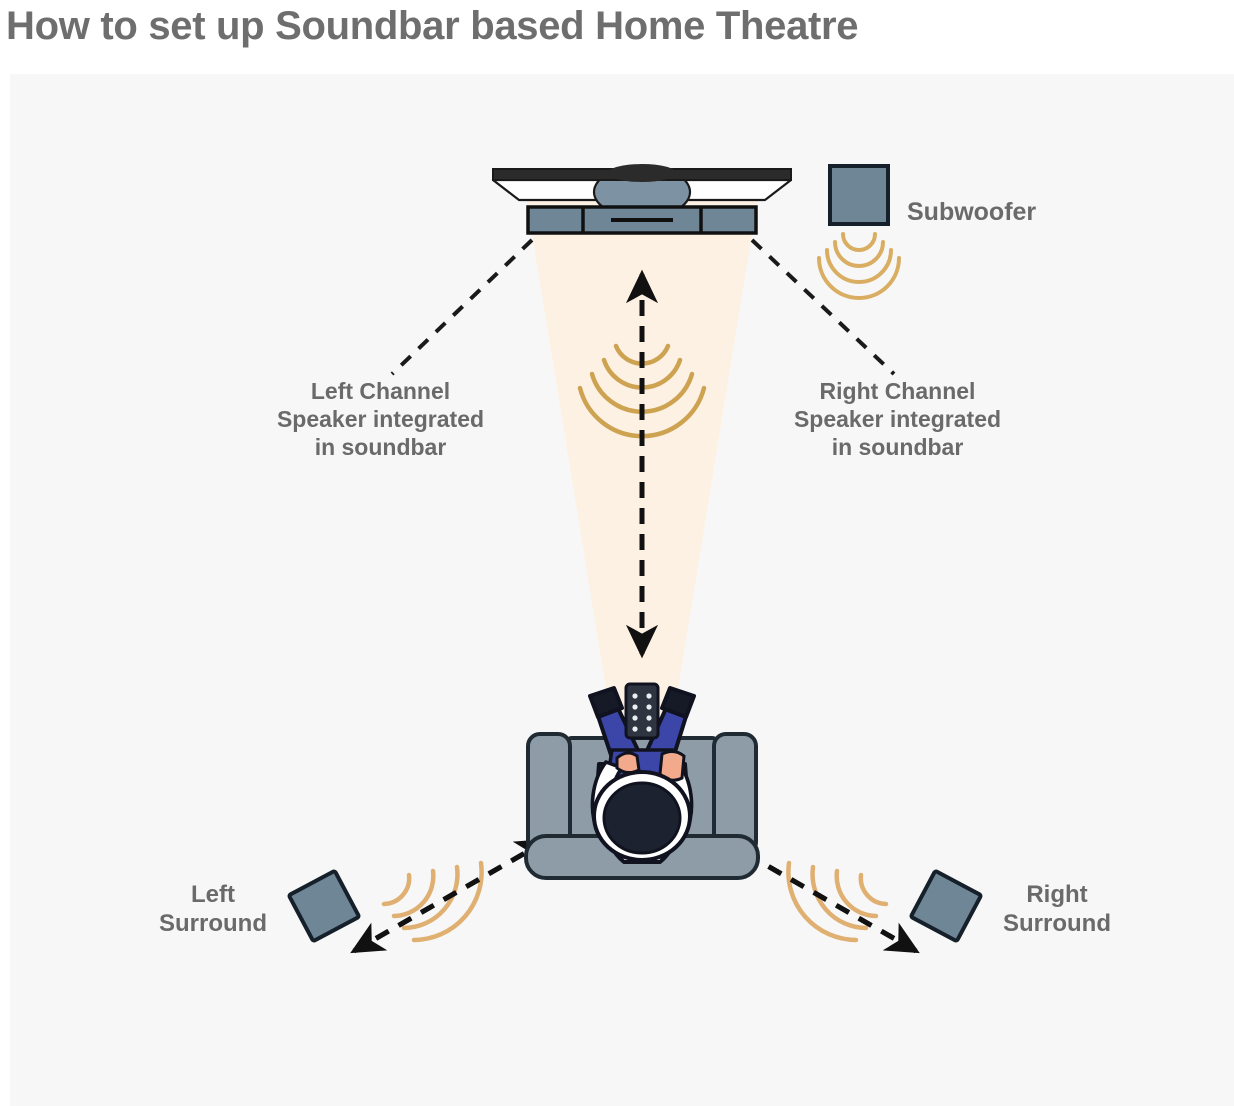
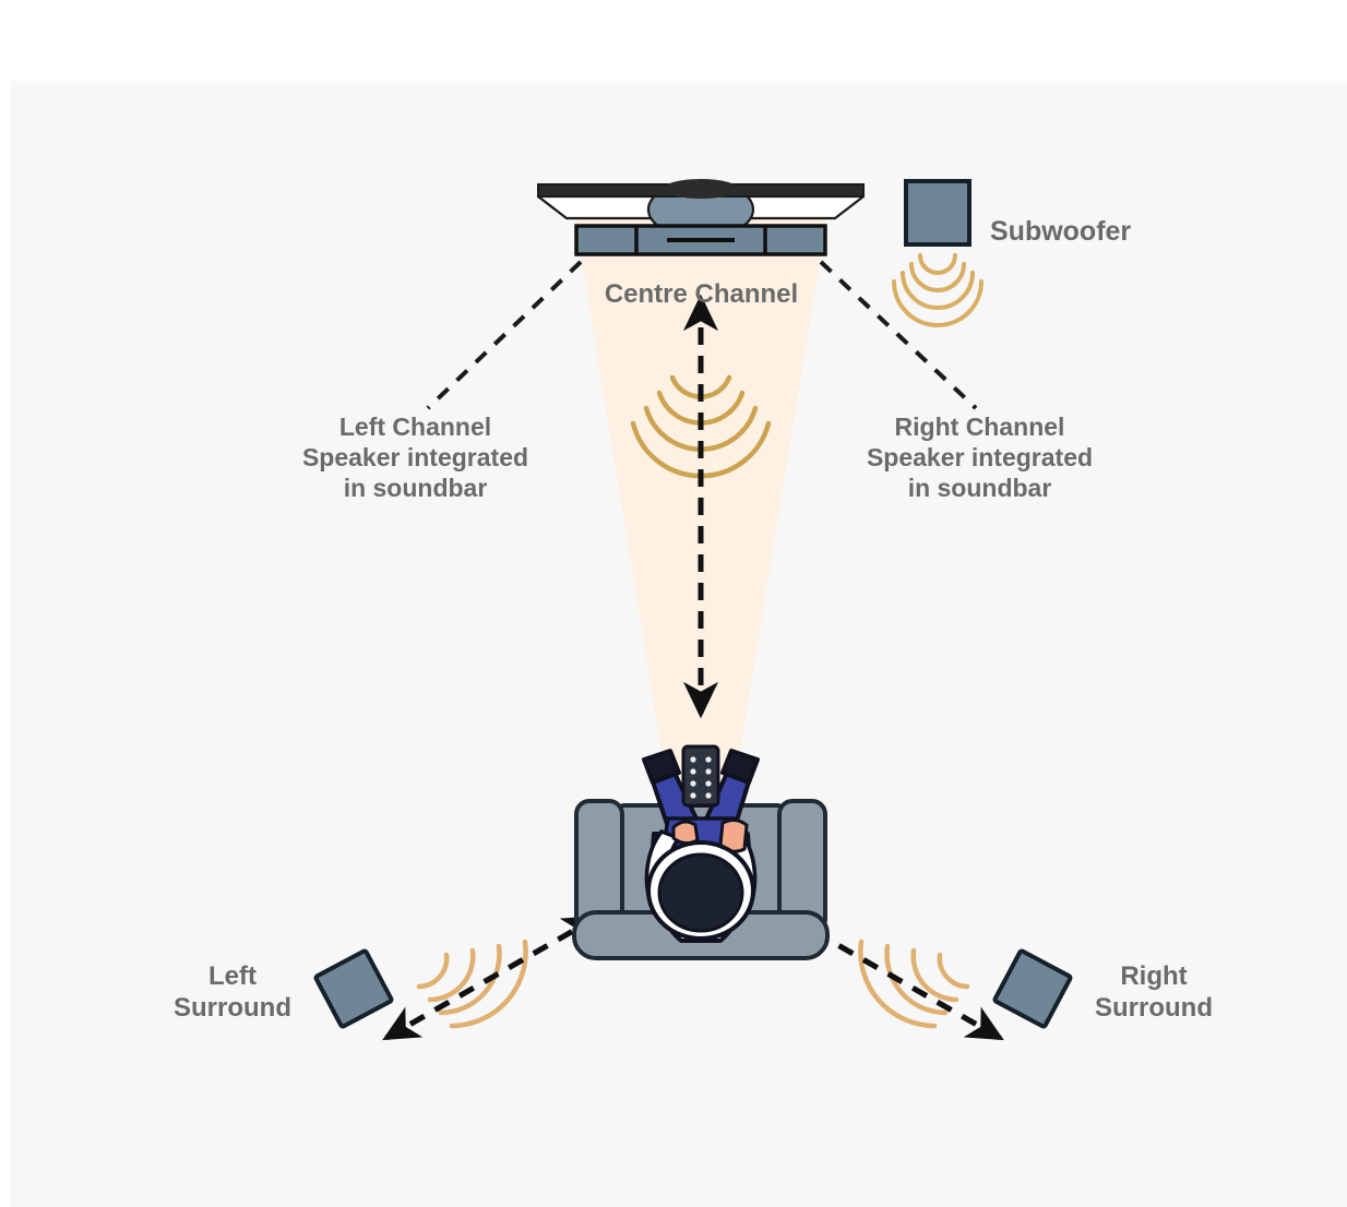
- How to set up Soundbar based Home Theatre
  Subwoofer
+ Centre Channel
  Left Channel
  Speaker integrated
  in soundbar
  Right Channel
  Speaker integrated
  in soundbar
  Left
  Surround
  Right
  Surround
